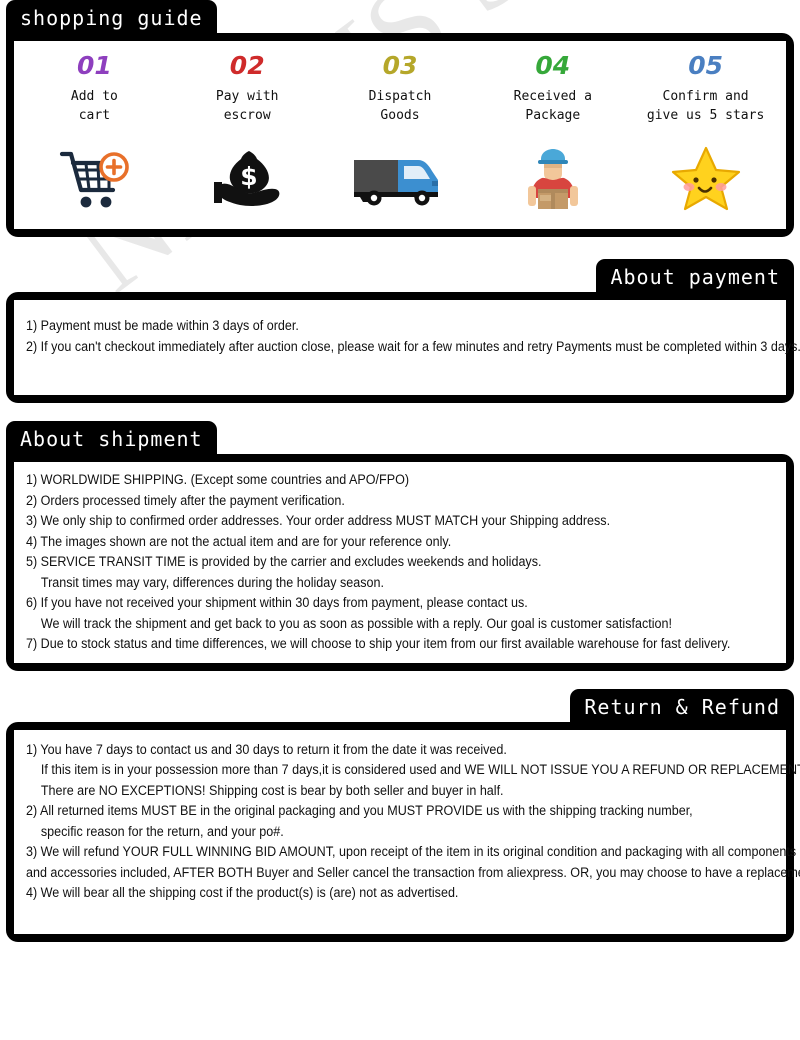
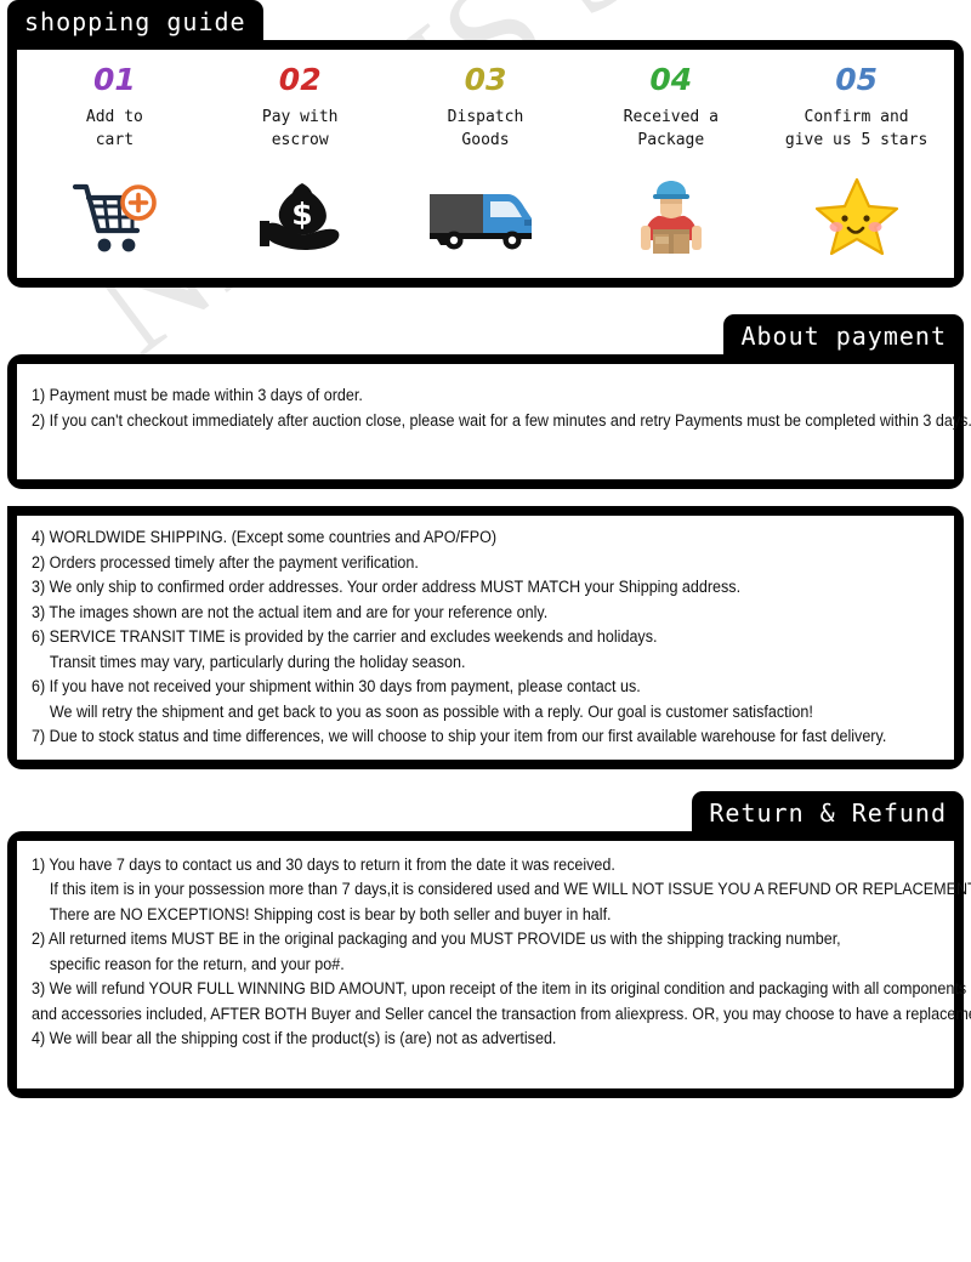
  shopping guide
  01
  Add to
  cart
  02
  Pay with
  escrow
  $
  03
  Dispatch
  Goods
  04
  Received a
  Package
  05
  Confirm and
  give us 5 stars
  About payment
  1) Payment must be made within 3 days of order.
  2) If you can't checkout immediately after auction close, please wait for a few minutes and retry Payments must be completed within 3 days.
- About shipment
- 1) WORLDWIDE SHIPPING. (Except some countries and APO/FPO)
+ 4) WORLDWIDE SHIPPING. (Except some countries and APO/FPO)
  2) Orders processed timely after the payment verification.
  3) We only ship to confirmed order addresses. Your order address MUST MATCH your Shipping address.
- 4) The images shown are not the actual item and are for your reference only.
+ 3) The images shown are not the actual item and are for your reference only.
- 5) SERVICE TRANSIT TIME is provided by the carrier and excludes weekends and holidays.
+ 6) SERVICE TRANSIT TIME is provided by the carrier and excludes weekends and holidays.
- Transit times may vary, differences during the holiday season.
+ Transit times may vary, particularly during the holiday season.
  6) If you have not received your shipment within 30 days from payment, please contact us.
- We will track the shipment and get back to you as soon as possible with a reply. Our goal is customer satisfaction!
+ We will retry the shipment and get back to you as soon as possible with a reply. Our goal is customer satisfaction!
  7) Due to stock status and time differences, we will choose to ship your item from our first available warehouse for fast delivery.
  Return & Refund
  1) You have 7 days to contact us and 30 days to return it from the date it was received.
  If this item is in your possession more than 7 days,it is considered used and WE WILL NOT ISSUE YOU A REFUND OR REPLACEMEN
  There are NO EXCEPTIONS! Shipping cost is bear by both seller and buyer in half.
  2) All returned items MUST BE in the original packaging and you MUST PROVIDE us with the shipping tracking number,
  specific reason for the return, and your po#.
  3) We will refund YOUR FULL WINNING BID AMOUNT, upon receipt of the item in its original condition and packaging with all components
  and accessories included, AFTER BOTH Buyer and Seller cancel the transaction from aliexpress. OR, you may choose to have a replacem
  4) We will bear all the shipping cost if the product(s) is (are) not as advertised.
